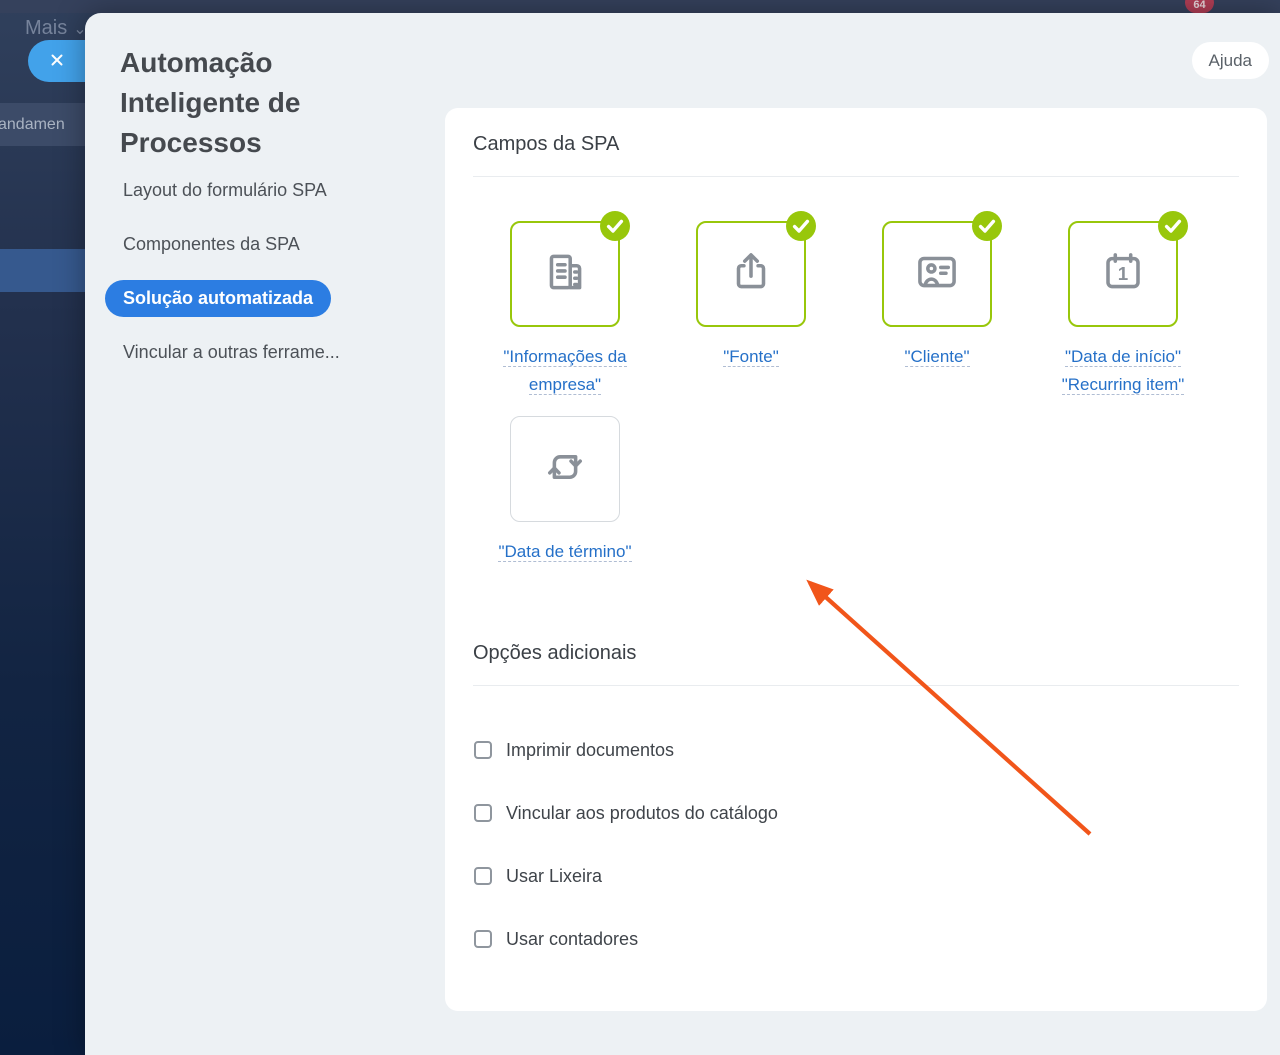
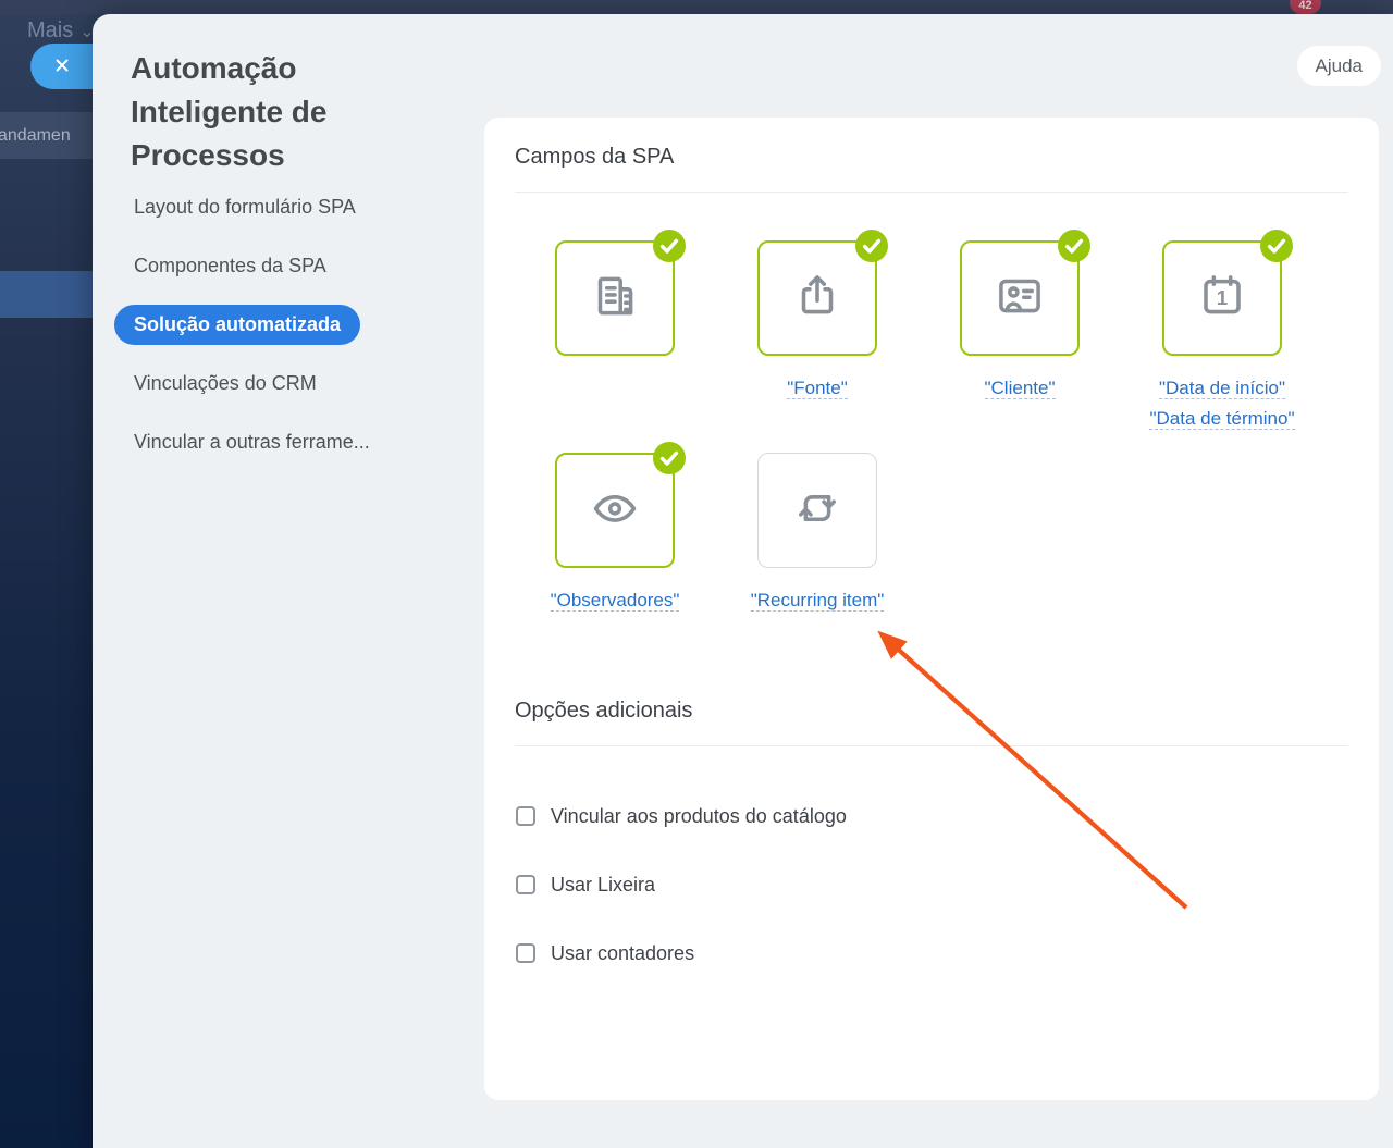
  Mais ⌄
  andamen
- 64
+ 42
  Automação Inteligente de Processos
  Ajuda
  Layout do formulário SPA
  Componentes da SPA
  Solução automatizada
+ Vinculações do CRM
  Vincular a outras ferrame...
  Campos da SPA
- "Informações da empresa"
  "Fonte"
  "Cliente"
  1
  "Data de início"
- "Recurring item"
+ "Data de término"
+ "Observadores"
- "Data de término"
+ "Recurring item"
  Opções adicionais
- Imprimir documentos
  Vincular aos produtos do catálogo
  Usar Lixeira
  Usar contadores
